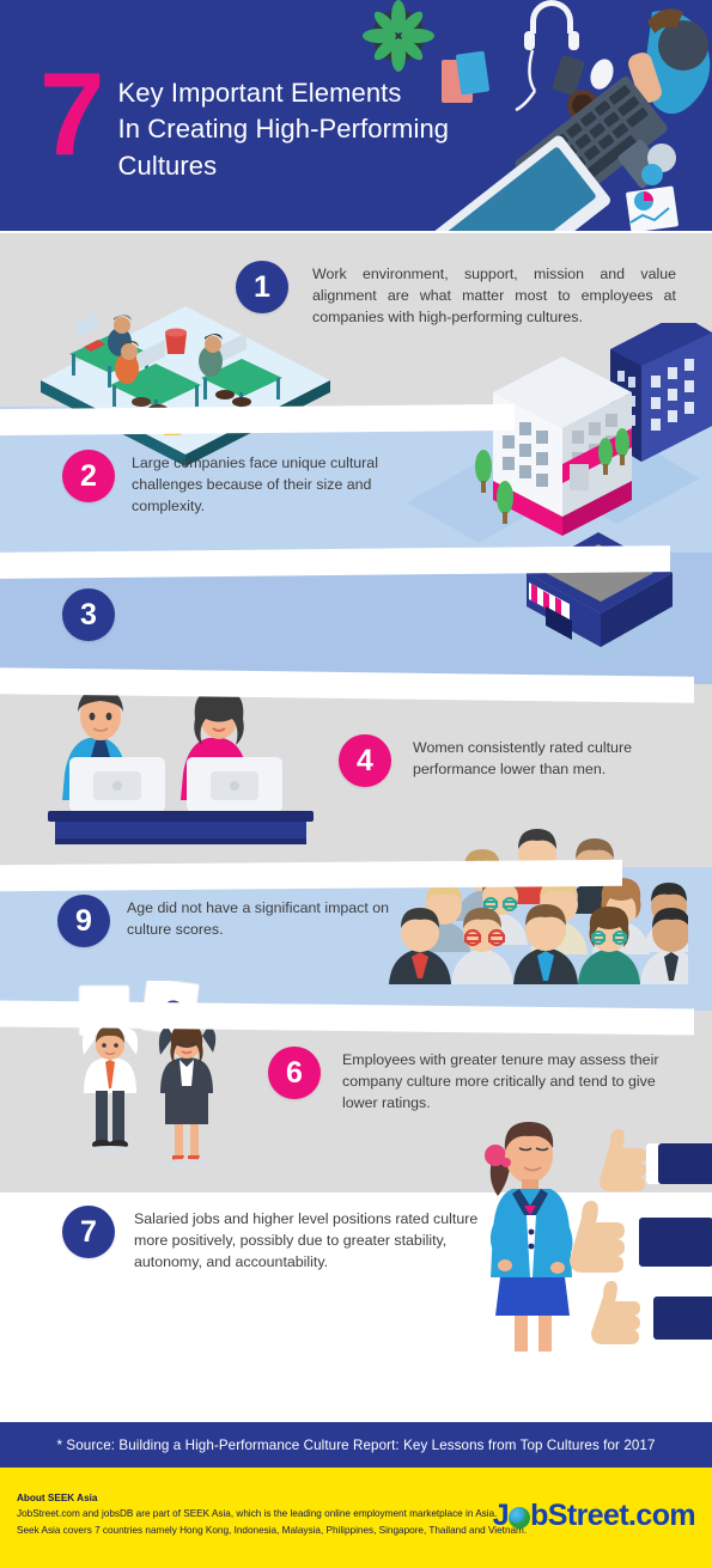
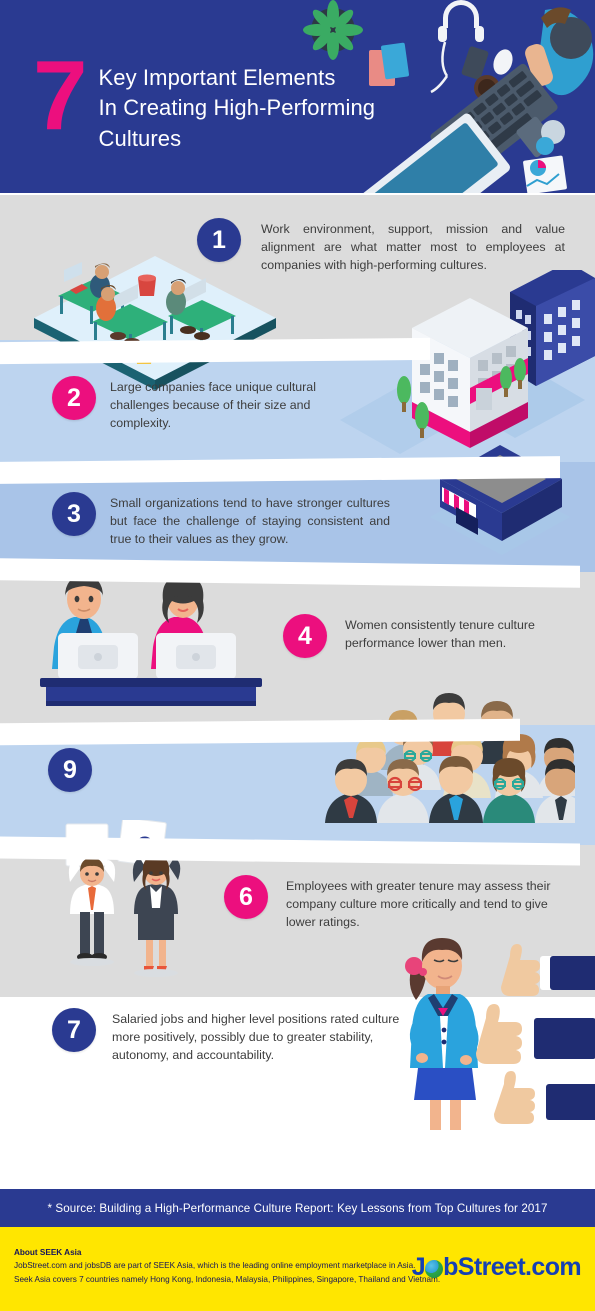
  7
  Key Important Elements
  In Creating High-Performing
  Cultures
  1
  Work environment, support, mission and value alignment are what matter most to employees at companies with high-performing cultures.
  2
  Large companies face unique cultural challenges because of their size and complexity.
  3
+ Small organizations tend to have stronger cultures but face the challenge of staying consistent and true to their values as they grow.
  4
- Women consistently rated culture performance lower than men.
+ Women consistently tenure culture performance lower than men.
  9
- Age did not have a significant impact on culture scores.
  6
  Employees with greater tenure may assess their company culture more critically and tend to give lower ratings.
  7
  Salaried jobs and higher level positions rated culture more positively, possibly due to greater stability, autonomy, and accountability.
  * Source: Building a High-Performance Culture Report: Key Lessons from Top Cultures for 2017
  About SEEK Asia
  JobStreet.com and jobsDB are part of SEEK Asia, which is the leading online employment marketplace in Asia.
  Seek Asia covers 7 countries namely Hong Kong, Indonesia, Malaysia, Philippines, Singapore, Thailand and Vietnam.
  J
  bStreet.com
